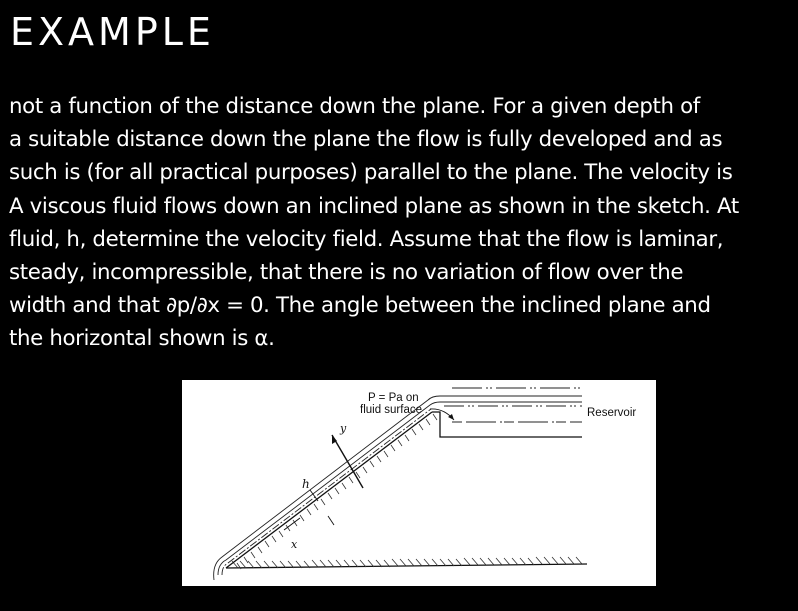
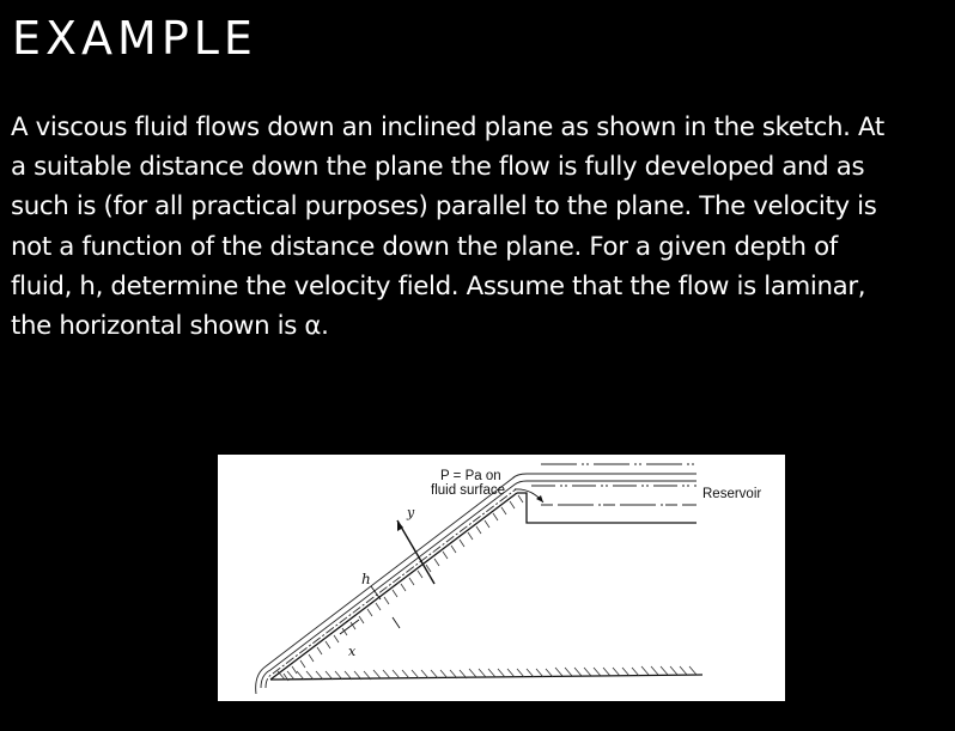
  EXAMPLE
- not a function of the distance down the plane. For a given depth of
+ A viscous fluid flows down an inclined plane as shown in the sketch. At
  a suitable distance down the plane the flow is fully developed and as
  such is (for all practical purposes) parallel to the plane. The velocity is
- A viscous fluid flows down an inclined plane as shown in the sketch. At
+ not a function of the distance down the plane. For a given depth of
  fluid, h, determine the velocity field. Assume that the flow is laminar,
- steady, incompressible, that there is no variation of flow over the
- width and that ∂p/∂x = 0. The angle between the inclined plane and
  the horizontal shown is α.
  y
  x
  h
  P = Pa on
  fluid surface
  Reservoir
